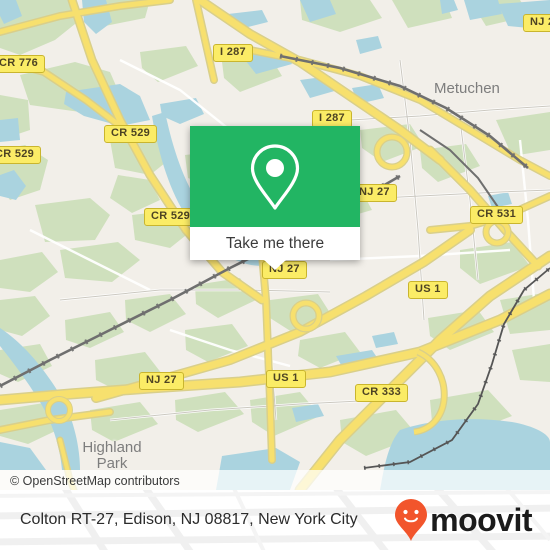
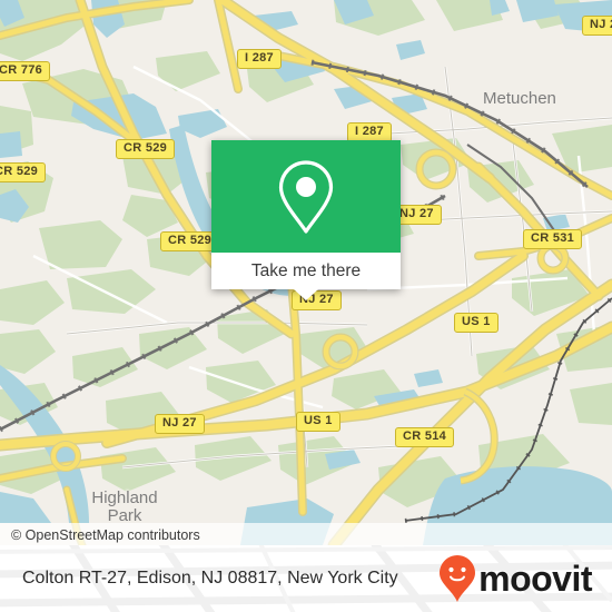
  CR 776
  I 287
  I 287
  CR 529
  CR 529
  R 529
  NJ 27
  CR 531
  US 1
  NJ 27
  NJ 27
  US 1
- CR 333
+ CR 514
  Metuchen
  Highland Park
  © OpenStreetMap contributors
  Take me there
  Colton RT-27, Edison, NJ 08817, New York City
  moovit
